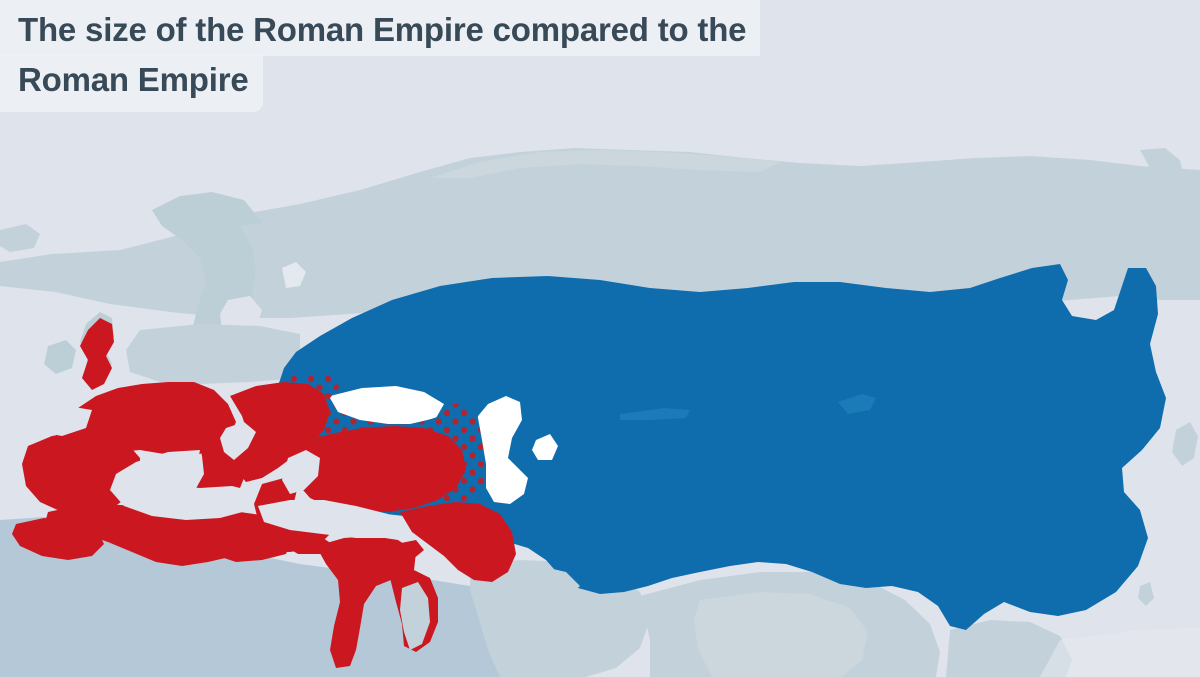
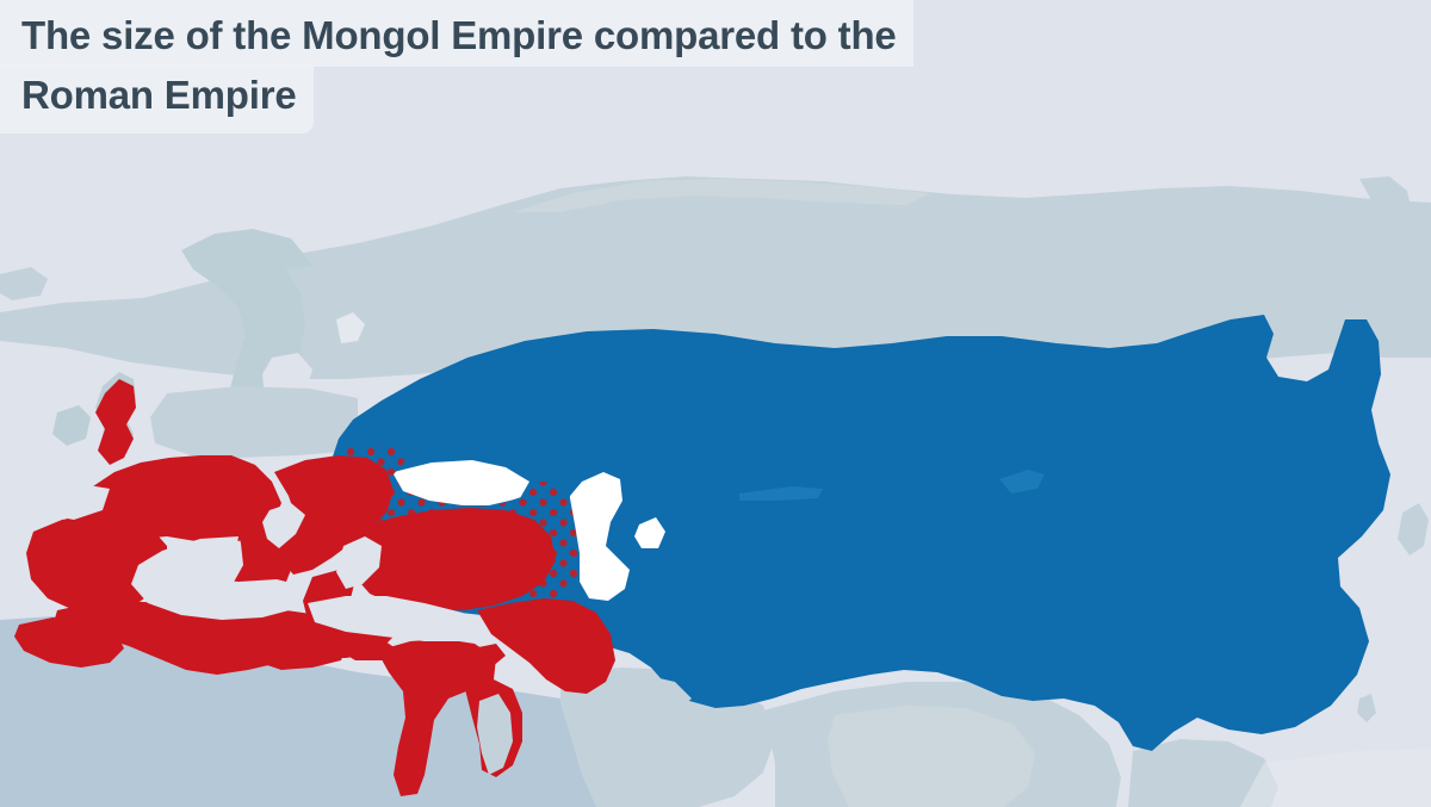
- The size of the Roman Empire compared to the
+ The size of the Mongol Empire compared to the
  Roman Empire
